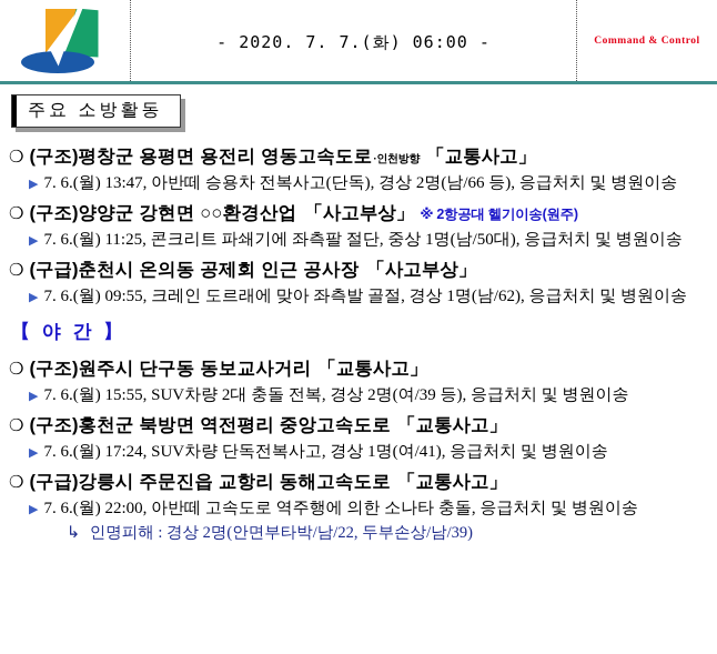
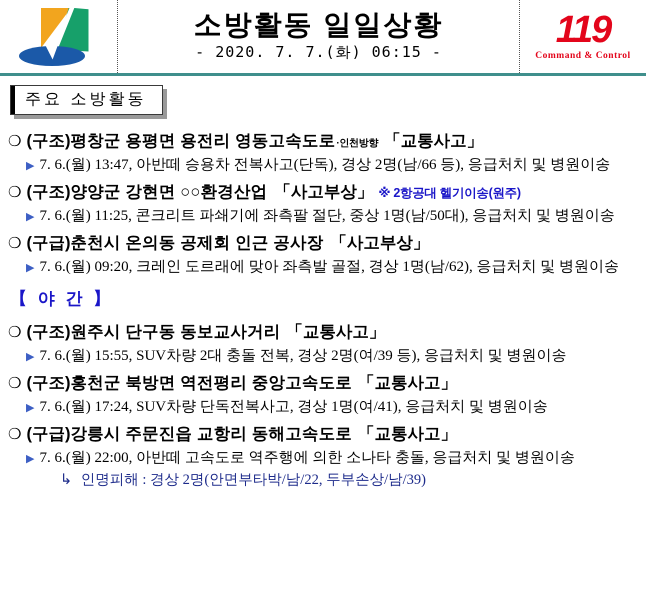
+ 소방활동 일일상황
- - 2020. 7. 7.(화) 06:00 -
+ - 2020. 7. 7.(화) 06:15 -
+ 119
  Command & Control
  주요 소방활동
  ❍
  (구조)
  평창군 용평면 용전리 영동고속도로
  ·인천방향
  「교통사고」
  ▶
  7. 6.(월) 13:47, 아반떼 승용차 전복사고(단독), 경상 2명(남/66 등), 응급처치 및 병원이송
  ❍
  (구조)
  양양군 강현면 ○○환경산업
  「사고부상」
  ※ 2항공대 헬기이송(원주)
  ▶
  7. 6.(월) 11:25, 콘크리트 파쇄기에 좌측팔 절단, 중상 1명(남/50대), 응급처치 및 병원이송
  ❍
  (구급)
  춘천시 온의동 공제회 인근 공사장
  「사고부상」
  ▶
- 7. 6.(월) 09:55, 크레인 도르래에 맞아 좌측발 골절, 경상 1명(남/62), 응급처치 및 병원이송
+ 7. 6.(월) 09:20, 크레인 도르래에 맞아 좌측발 골절, 경상 1명(남/62), 응급처치 및 병원이송
  【 야 간 】
  ❍
  (구조)
  원주시 단구동 동보교사거리
  「교통사고」
  ▶
  7. 6.(월) 15:55, SUV차량 2대 충돌 전복, 경상 2명(여/39 등), 응급처치 및 병원이송
  ❍
  (구조)
  홍천군 북방면 역전평리 중앙고속도로
  「교통사고」
  ▶
  7. 6.(월) 17:24, SUV차량 단독전복사고, 경상 1명(여/41), 응급처치 및 병원이송
  ❍
  (구급)
  강릉시 주문진읍 교항리 동해고속도로
  「교통사고」
  ▶
  7. 6.(월) 22:00, 아반떼 고속도로 역주행에 의한 소나타 충돌, 응급처치 및 병원이송
  ↳ 인명피해 : 경상 2명(안면부타박/남/22, 두부손상/남/39)
